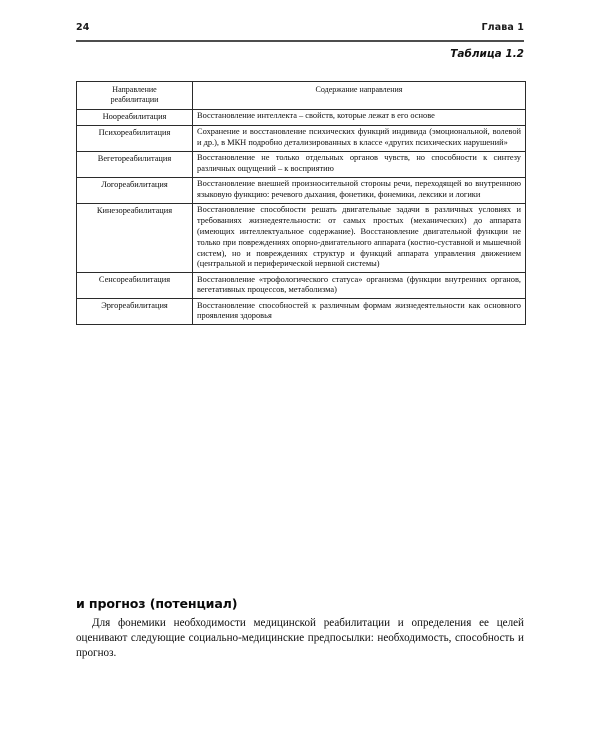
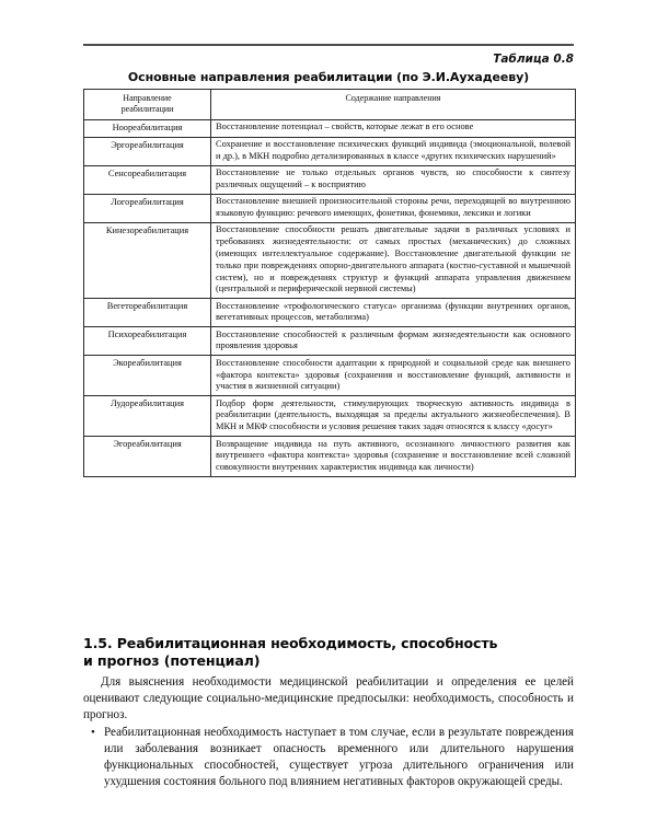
- 24
- Глава 1
- Таблица 1.2
+ Таблица 0.8
+ Основные направления реабилитации (по Э.И.Аухадееву)
  Направление реабилитации	Содержание направления
- Ноореабилитация	Восстановление интеллекта – свойств, которые лежат в его основе
+ Ноореабилитация	Восстановление потенциал – свойств, которые лежат в его основе
- Психореабилитация	Сохранение и восстановление психических функций индивида (эмоциональной, волевой и др.), в МКН подробно детализированных в классе «других психических нарушений»
+ Эргореабилитация	Сохранение и восстановление психических функций индивида (эмоциональной, волевой и др.), в МКН подробно детализированных в классе «других психических нарушений»
- Вегетореабилитация	Восстановление не только отдельных органов чувств, но способности к синтезу различных ощущений – к восприятию
+ Сенсореабилитация	Восстановление не только отдельных органов чувств, но способности к синтезу различных ощущений – к восприятию
- Логореабилитация	Восстановление внешней произносительной стороны речи, переходящей во внутреннюю языковую функцию: речевого дыхания, фонетики, фонемики, лексики и логики
+ Логореабилитация	Восстановление внешней произносительной стороны речи, переходящей во внутреннюю языковую функцию: речевого имеющих, фонетики, фонемики, лексики и логики
- Кинезореабилитация	Восстановление способности решать двигательные задачи в различных условиях и требованиях жизнедеятельности: от самых простых (механических) до аппарата (имеющих интеллектуальное содержание). Восстановление двигательной функции не только при повреждениях опорно-двигательного аппарата (костно-суставной и мышечной систем), но и повреждениях структур и функций аппарата управления движением (центральной и периферической нервной системы)
+ Кинезореабилитация	Восстановление способности решать двигательные задачи в различных условиях и требованиях жизнедеятельности: от самых простых (механических) до сложных (имеющих интеллектуальное содержание). Восстановление двигательной функции не только при повреждениях опорно-двигательного аппарата (костно-суставной и мышечной систем), но и повреждениях структур и функций аппарата управления движением (центральной и периферической нервной системы)
- Сенсореабилитация	Восстановление «трофологического статуса» организма (функции внутренних органов, вегетативных процессов, метаболизма)
+ Вегетореабилитация	Восстановление «трофологического статуса» организма (функции внутренних органов, вегетативных процессов, метаболизма)
- Эргореабилитация	Восстановление способностей к различным формам жизнедеятельности как основного проявления здоровья
+ Психореабилитация	Восстановление способностей к различным формам жизнедеятельности как основного проявления здоровья
+ Экореабилитация	Восстановление способности адаптации к природной и социальной среде как внешнего «фактора контекста» здоровья (сохранения и восстановление функций, активности и участия в жизненной ситуации)
+ Лудореабилитация	Подбор форм деятельности, стимулирующих творческую активность индивида в реабилитации (деятельность, выходящая за пределы актуального жизнеобеспечения). В МКН и МКФ способности и условия решения таких задач относятся к классу «досуг»
+ Эгореабилитация	Возвращение индивида на путь активного, осознанного личностного развития как внутреннего «фактора контекста» здоровья (сохранение и восстановление всей сложной совокупности внутренних характеристик индивида как личности)
+ 1.5. Реабилитационная необходимость, способность
  и прогноз (потенциал)
- Для фонемики необходимости медицинской реабилитации и определения ее целей оценивают следующие социально-медицинские предпосылки: необходимость, способность и прогноз.
+ Для выяснения необходимости медицинской реабилитации и определения ее целей оценивают следующие социально-медицинские предпосылки: необходимость, способность и прогноз.
+ •
+ Реабилитационная необходимость наступает в том случае, если в результате повреждения или заболевания возникает опасность временного или длительного нарушения функциональных способностей, существует угроза длительного ограничения или ухудшения состояния больного под влиянием негативных факторов окружающей среды.
